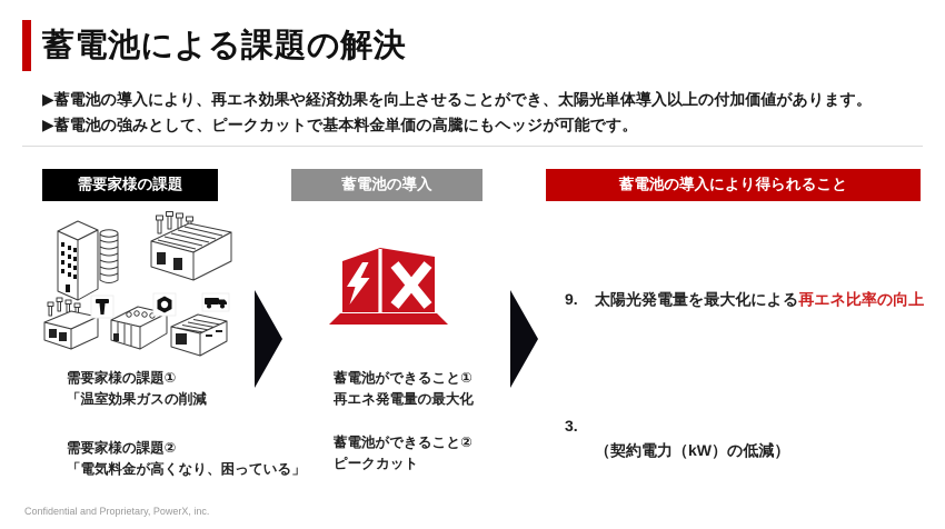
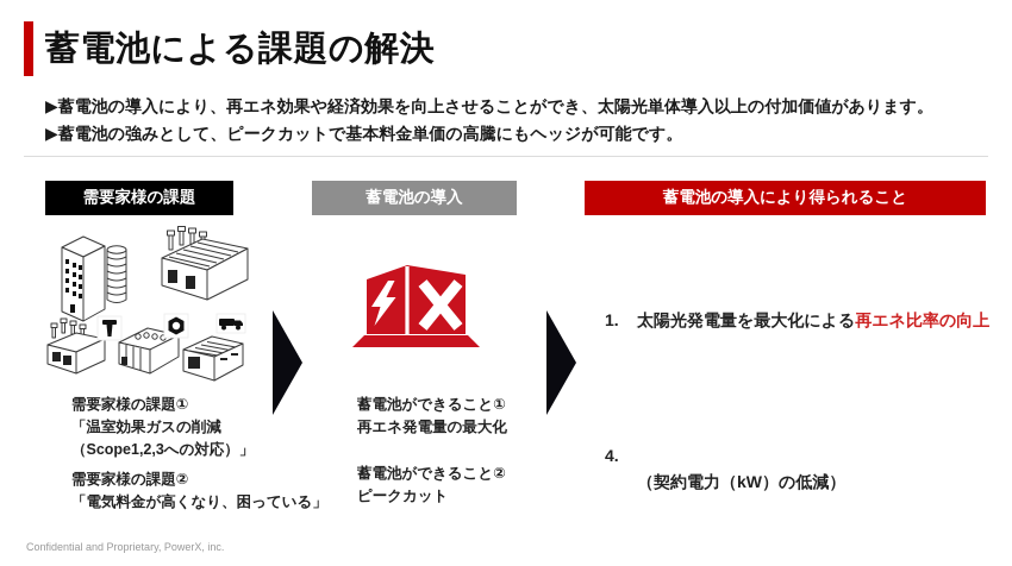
  蓄電池による課題の解決
  ▶蓄電池の導入により、再エネ効果や経済効果を向上させることができ、太陽光単体導入以上の付加価値があります。
  ▶蓄電池の強みとして、ピークカットで基本料金単価の高騰にもヘッジが可能です。
  需要家様の課題
  蓄電池の導入
  蓄電池の導入により得られること
  需要家様の課題①
  「温室効果ガスの削減
+ （Scope1,2,3への対応）」
  需要家様の課題②
  「電気料金が高くなり、困っている」
  蓄電池ができること①
  再エネ発電量の最大化
  蓄電池ができること②
  ピークカット
- 9.
+ 1.
  太陽光発電量を最大化による再エネ比率の向上
- 3.
+ 4.
  （契約電力（kW）の低減）
  Confidential and Proprietary, PowerX, inc.
